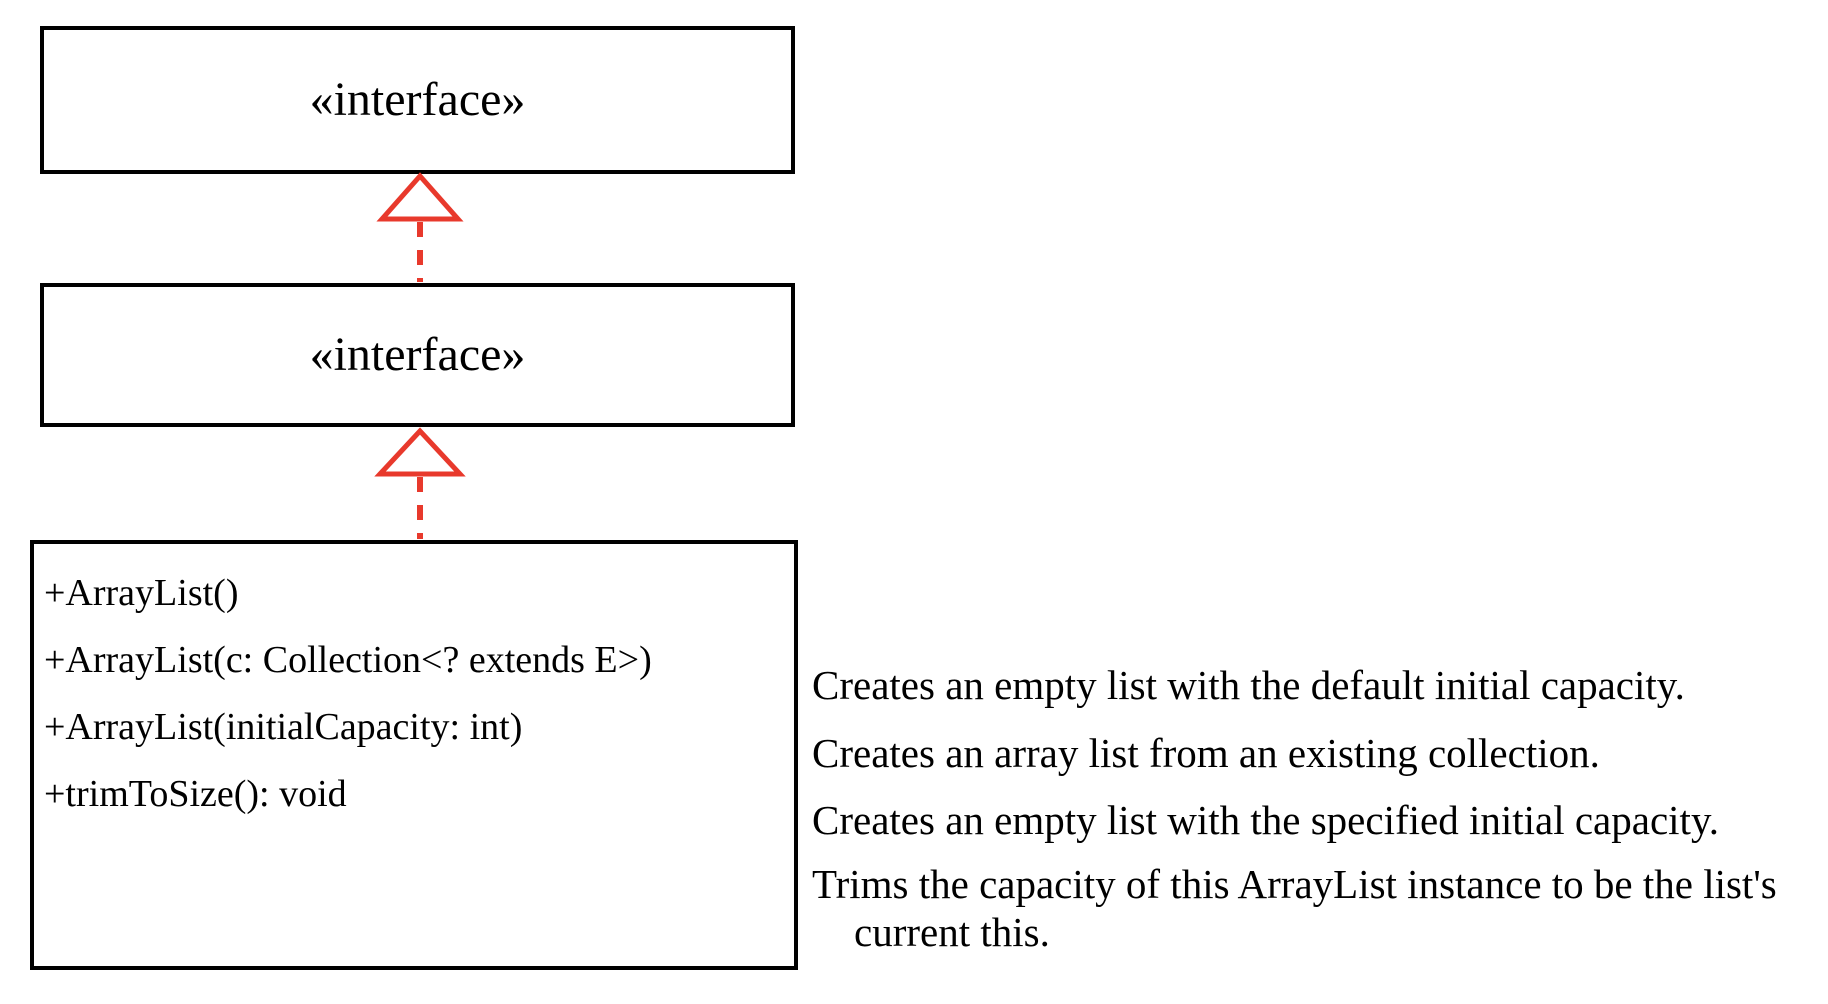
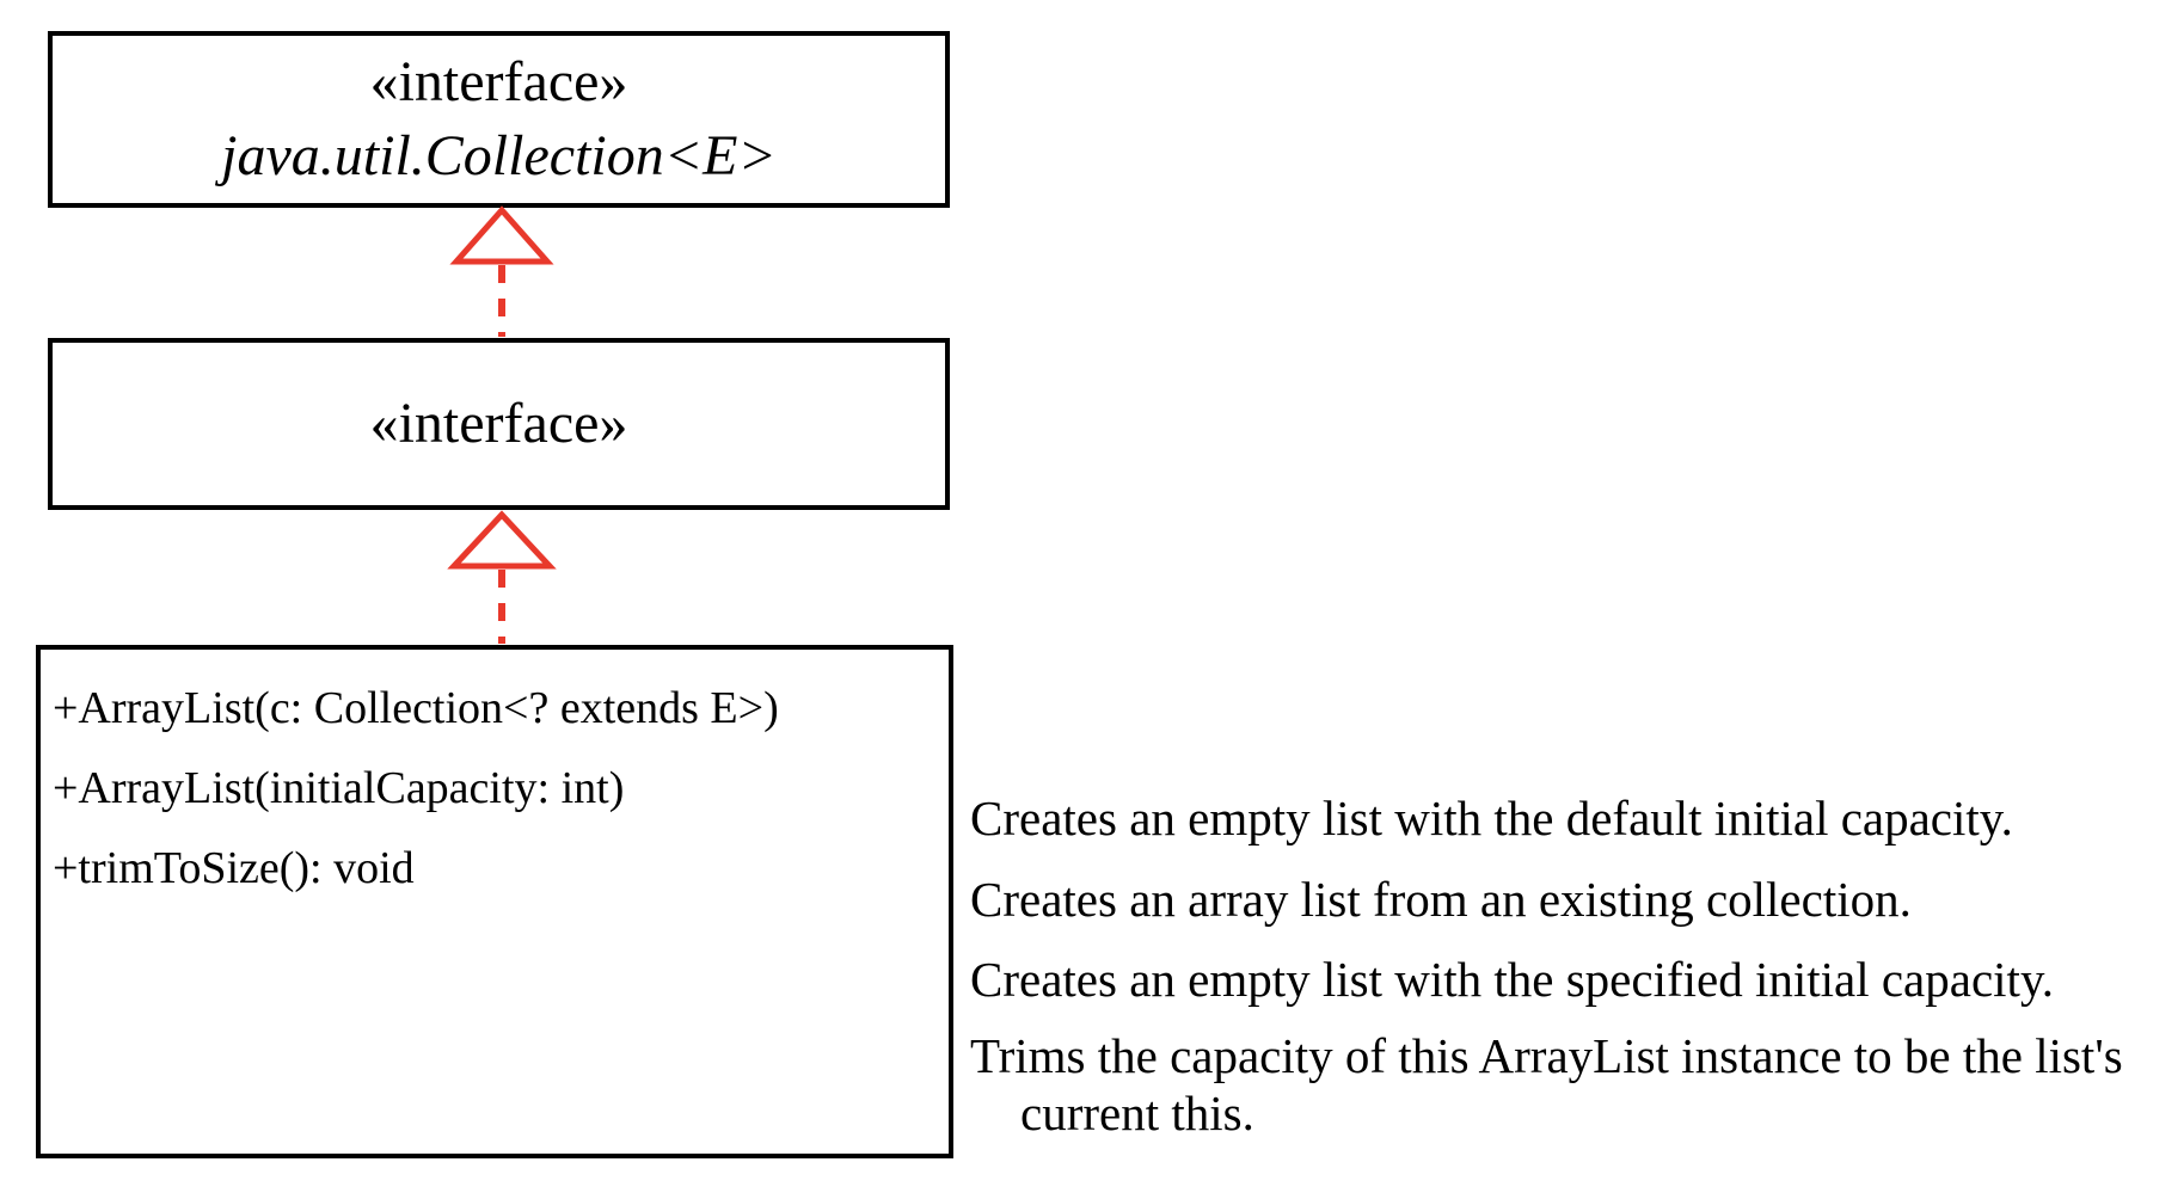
  «interface»
+ java.util.Collection<E>
  «interface»
- +ArrayList()
  +ArrayList(c: Collection<? extends E>)
  +ArrayList(initialCapacity: int)
  +trimToSize(): void
  Creates an empty list with the default initial capacity.
  Creates an array list from an existing collection.
  Creates an empty list with the specified initial capacity.
  Trims the capacity of this ArrayList instance to be the list's current this.
